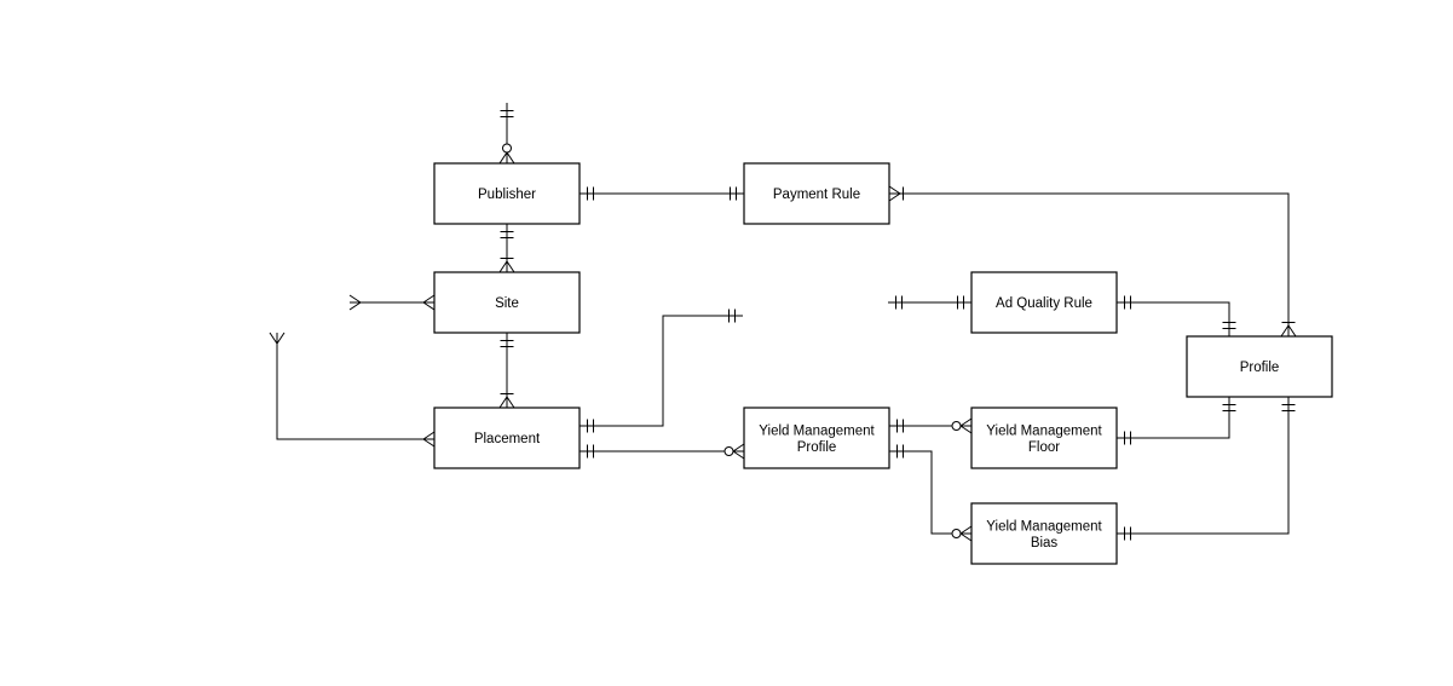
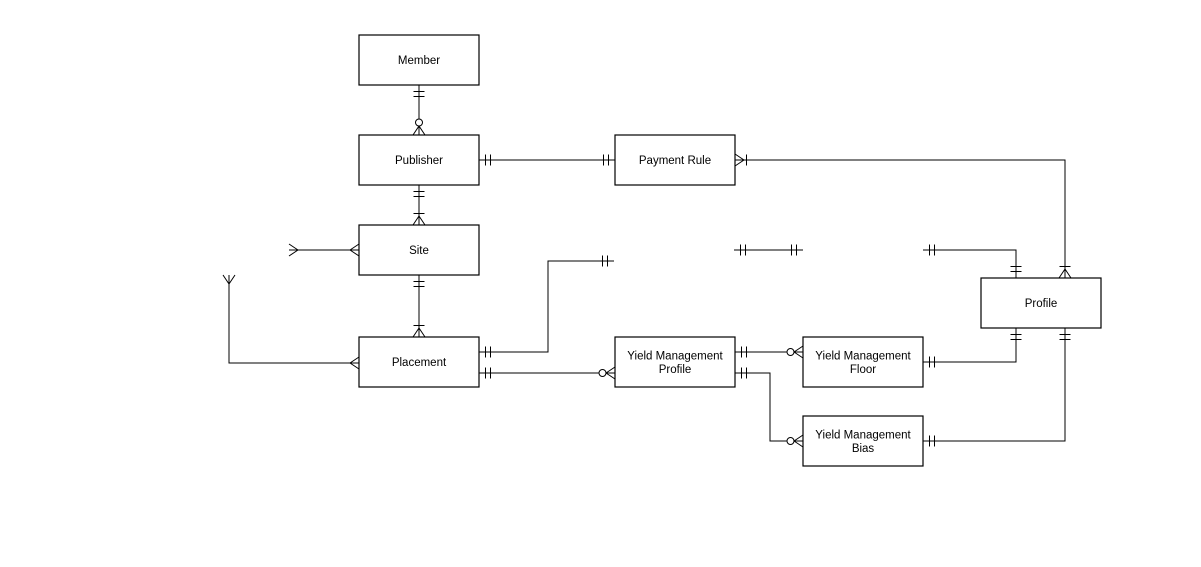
+ Member
  Publisher
  Payment Rule
  Site
- Ad Quality Rule
  Placement
  Yield Management Profile
  Yield Management Floor
  Yield Management Bias
  Profile
